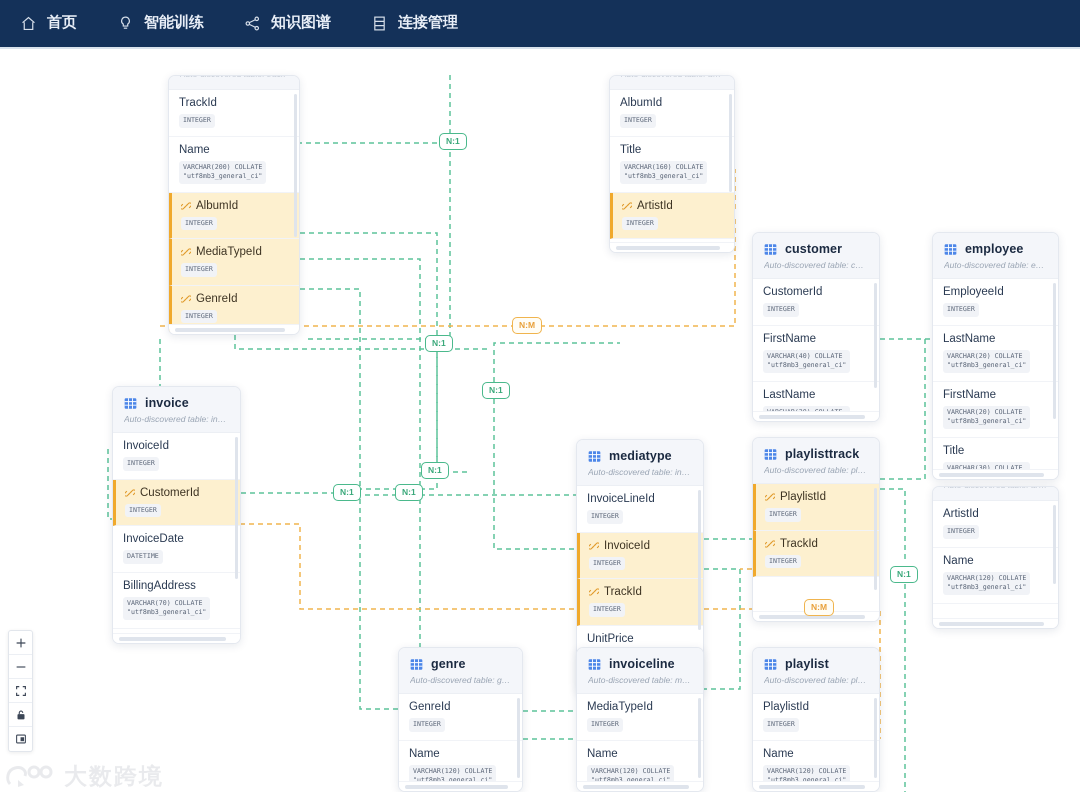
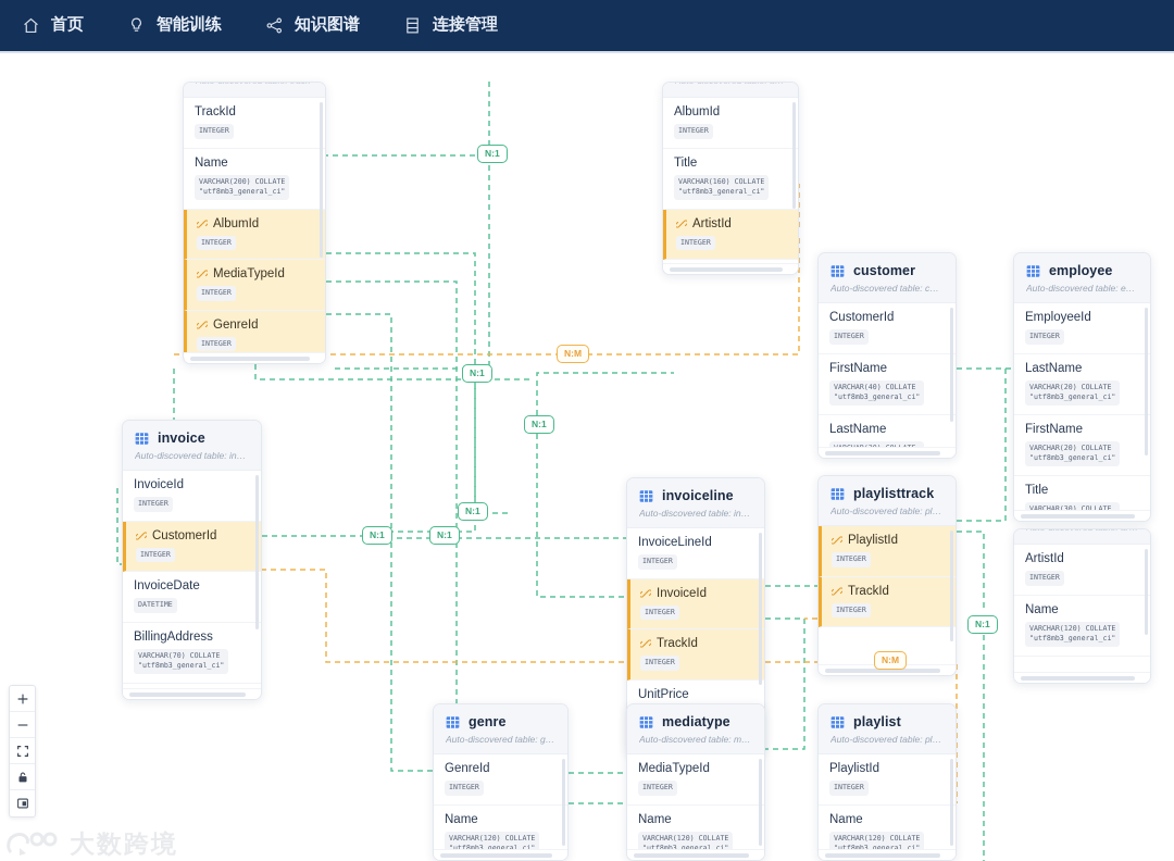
  首页
  智能训练
  知识图谱
  连接管理
  TrackId
  INTEGER
  Name
  VARCHAR(200) COLLATE
  "utf8mb3_general_ci"
  AlbumId
  INTEGER
  MediaTypeId
  INTEGER
  GenreId
  INTEGER
  AlbumId
  INTEGER
  Title
  VARCHAR(160) COLLATE
  "utf8mb3_general_ci"
  ArtistId
  INTEGER
  customer
  Auto-discovered table: cust
  CustomerId
  INTEGER
  FirstName
  VARCHAR(40) COLLATE
  "utf8mb3_general_ci"
  LastName
  employee
  Auto-discovered table: emp
  EmployeeId
  INTEGER
  LastName
  VARCHAR(20) COLLATE
  "utf8mb3_general_ci"
  FirstName
  VARCHAR(20) COLLATE
  "utf8mb3_general_ci"
  Title
  VARCHAR(30) COLLATE
  ArtistId
  INTEGER
  Name
  VARCHAR(120) COLLATE
  "utf8mb3_general_ci"
  invoice
  Auto-discovered table: invoi
  InvoiceId
  INTEGER
  CustomerId
  INTEGER
  InvoiceDate
  DATETIME
  BillingAddress
  VARCHAR(70) COLLATE
  "utf8mb3_general_ci"
- mediatype
+ invoiceline
  Auto-discovered table: invoi
  InvoiceLineId
  INTEGER
  InvoiceId
  INTEGER
  TrackId
  INTEGER
  UnitPrice
  playlisttrack
  Auto-discovered table: playl
  PlaylistId
  INTEGER
  TrackId
  INTEGER
  genre
  Auto-discovered table: gen
  GenreId
  INTEGER
  Name
  VARCHAR(120) COLLATE
- invoiceline
+ mediatype
  Auto-discovered table: med
  MediaTypeId
  INTEGER
  Name
  VARCHAR(120) COLLATE
  playlist
  Auto-discovered table: playl
  PlaylistId
  INTEGER
  Name
  VARCHAR(120) COLLATE
  N:1
  N:M
  N:1
  N:1
  N:1
  N:1
  N:1
  N:1
  N:M
